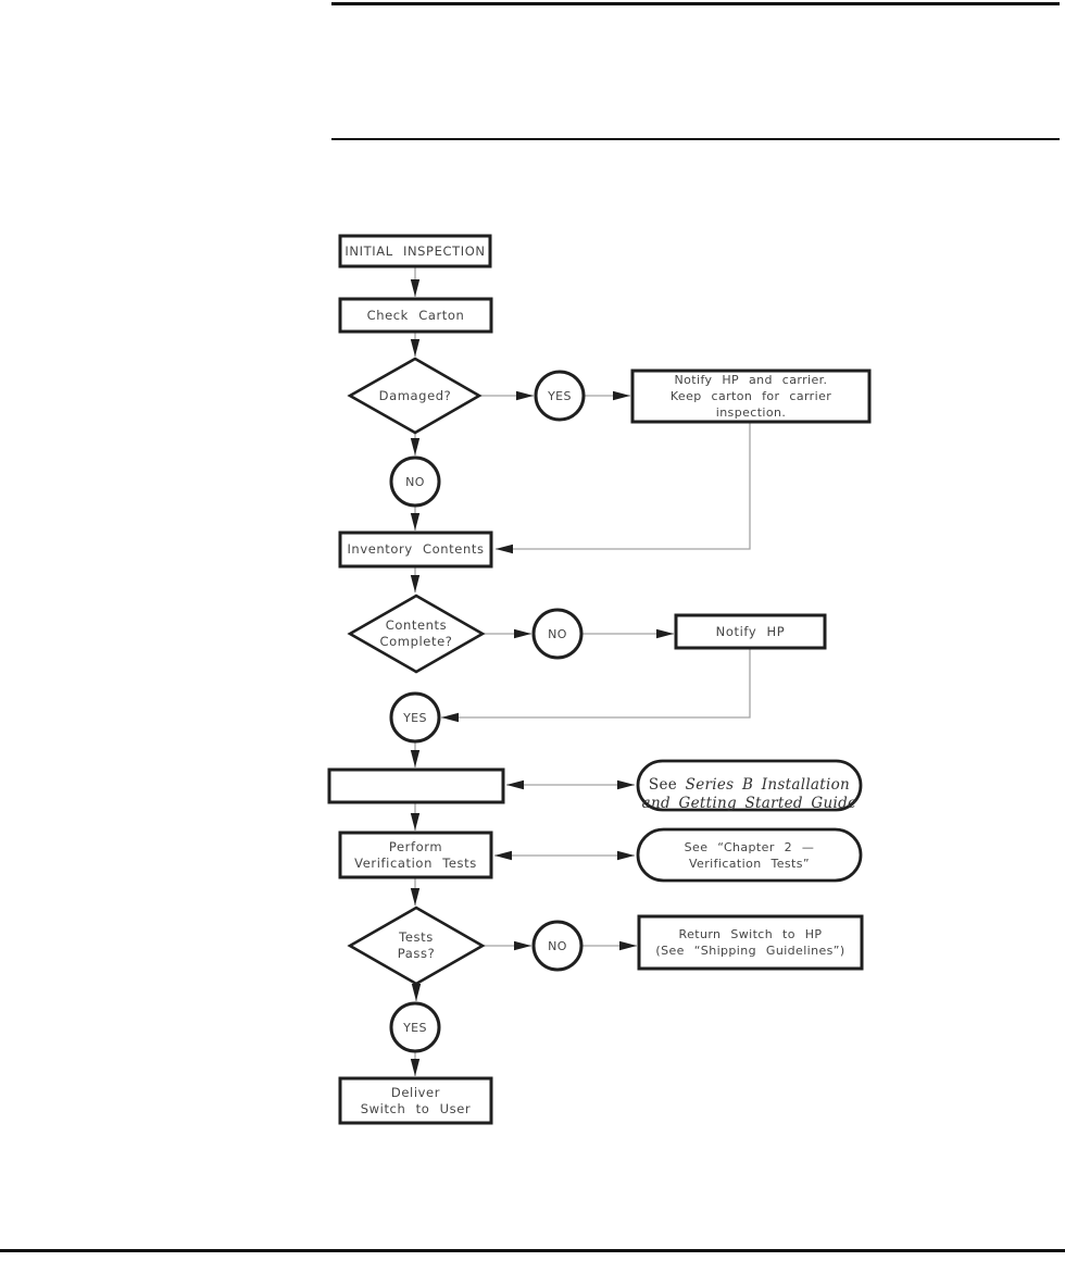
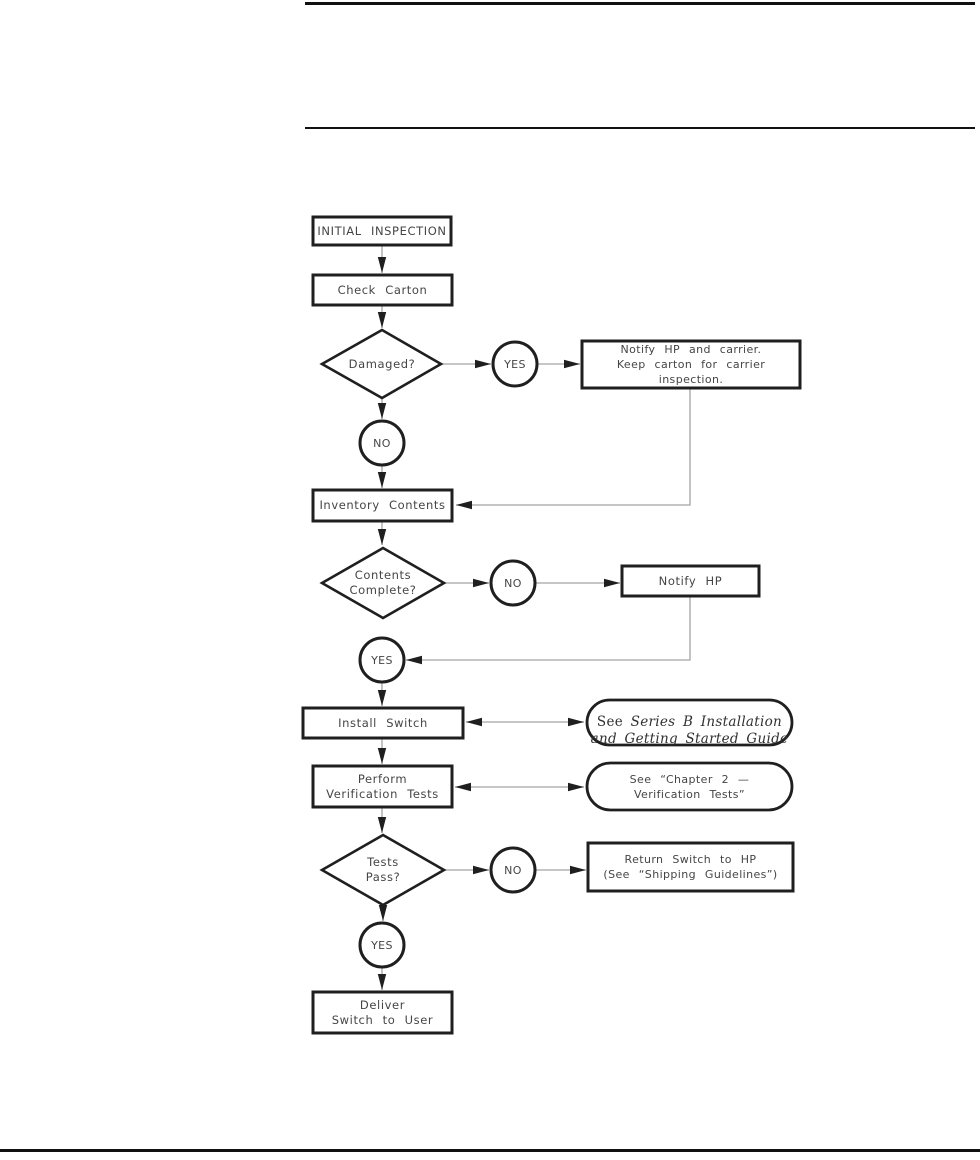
  INITIAL INSPECTION
  Check Carton
  Damaged?
  YES
  Notify HP and carrier.
  Keep carton for carrier inspection.
  NO
  Inventory Contents
  Contents
  Complete?
  NO
  Notify HP
  YES
+ Install Switch
  See Series B Installation
  and Getting Started Guide
  Perform
  Verification Tests
  See “Chapter 2 —
  Verification Tests”
  Tests
  Pass?
  NO
  Return Switch to HP
  (See “Shipping Guidelines”)
  YES
  Deliver
  Switch to User
